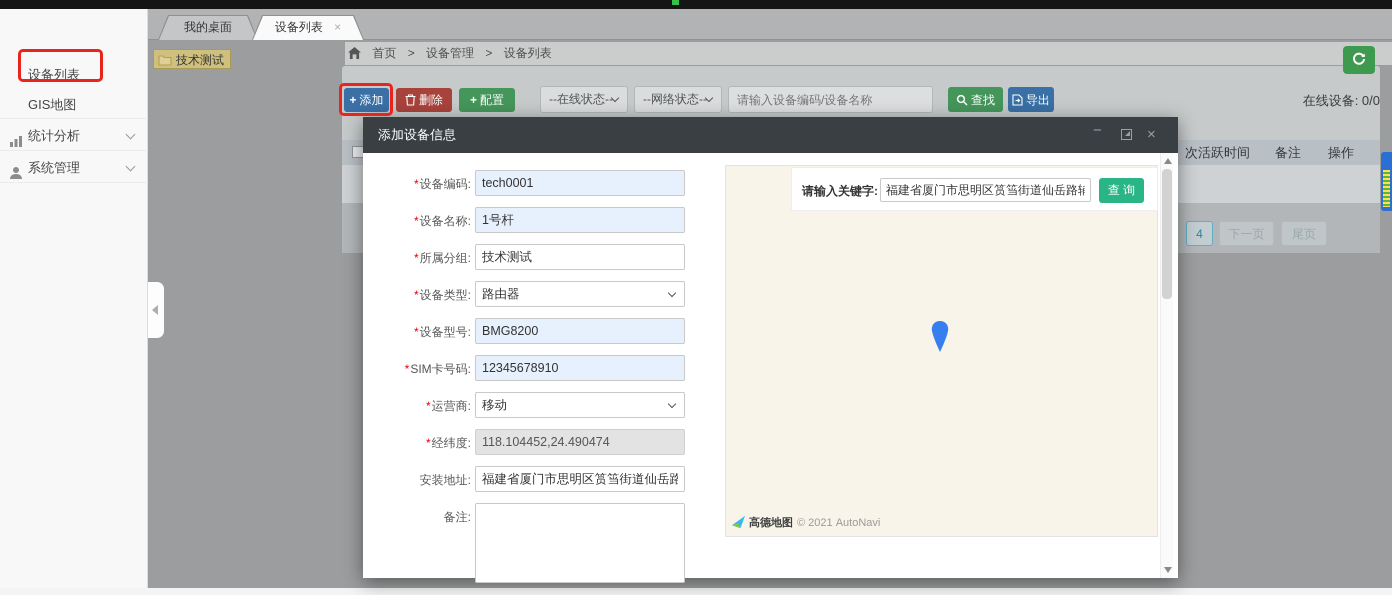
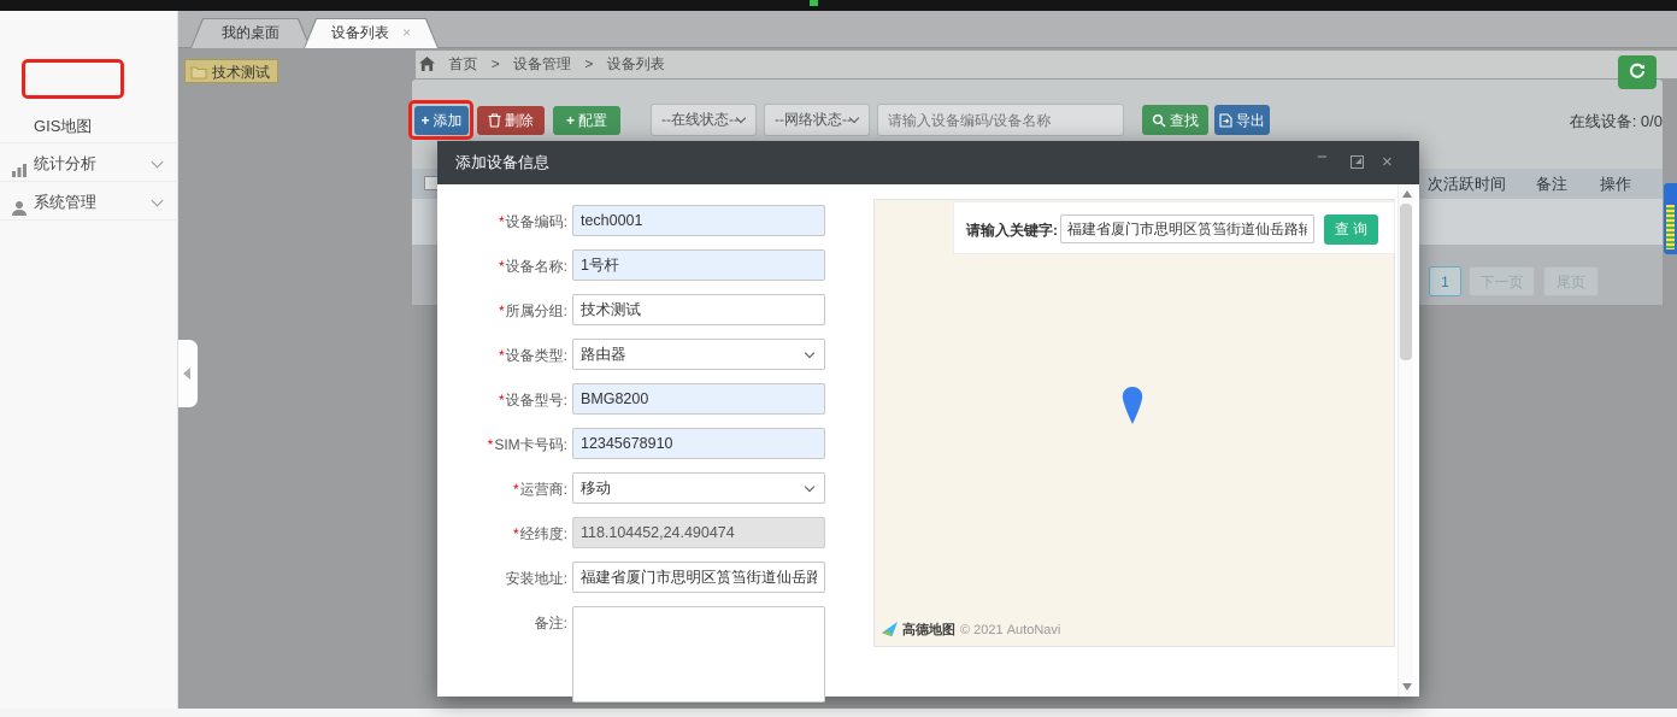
- 设备列表
  GIS地图
  统计分析
  系统管理
  我的桌面
  设备列表 ×
  技术测试
  首页 > 设备管理 > 设备列表
  + 添加
  删除
  + 配置
  --在线状态--
  --网络状态--
  请输入设备编码/设备名称
  查找
  导出
  在线设备: 0/0
  次活跃时间
  备注
  操作
- 4
+ 1
  下一页
  尾页
  添加设备信息
  −
  ×
  *设备编码:
  tech0001
  *设备名称:
  1号杆
  *所属分组:
  技术测试
  *设备类型:
  路由器
  *设备型号:
  BMG8200
  *SIM卡号码:
  12345678910
  *运营商:
  移动
  *经纬度:
  118.104452,24.490474
  安装地址:
  福建省厦门市思明区筼筜街道仙岳路
  备注:
  请输入关键字:
  福建省厦门市思明区筼筜街道仙岳路辅
  查 询
  高德地图 © 2021 AutoNavi
